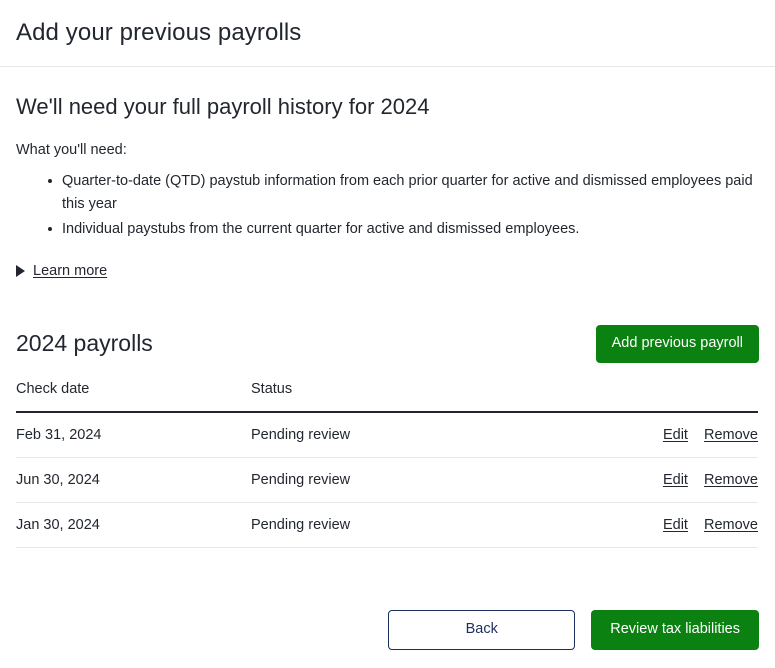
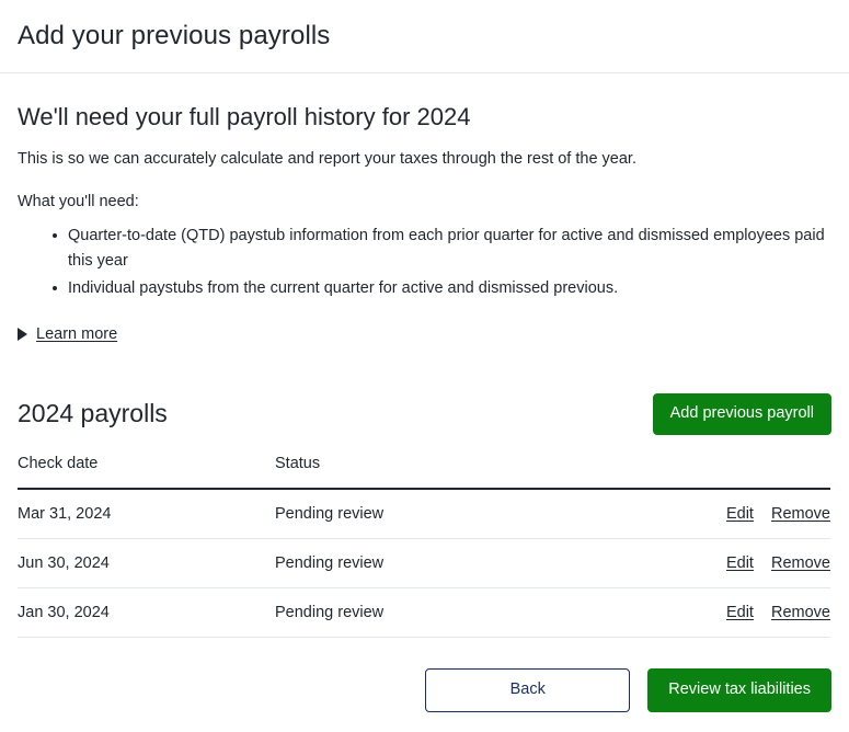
  Add your previous payrolls
  We'll need your full payroll history for 2024
+ This is so we can accurately calculate and report your taxes through the rest of the year.
  What you'll need:
  Quarter-to-date (QTD) paystub information from each prior quarter for active and dismissed employees paid this year
- Individual paystubs from the current quarter for active and dismissed employees.
+ Individual paystubs from the current quarter for active and dismissed previous.
  Learn more
  2024 payrolls
  Add previous payroll
  Check date	Status
- Feb 31, 2024	Pending review	Edit Remove
+ Mar 31, 2024	Pending review	Edit Remove
  Jun 30, 2024	Pending review	Edit Remove
  Jan 30, 2024	Pending review	Edit Remove
  Back
  Review tax liabilities
